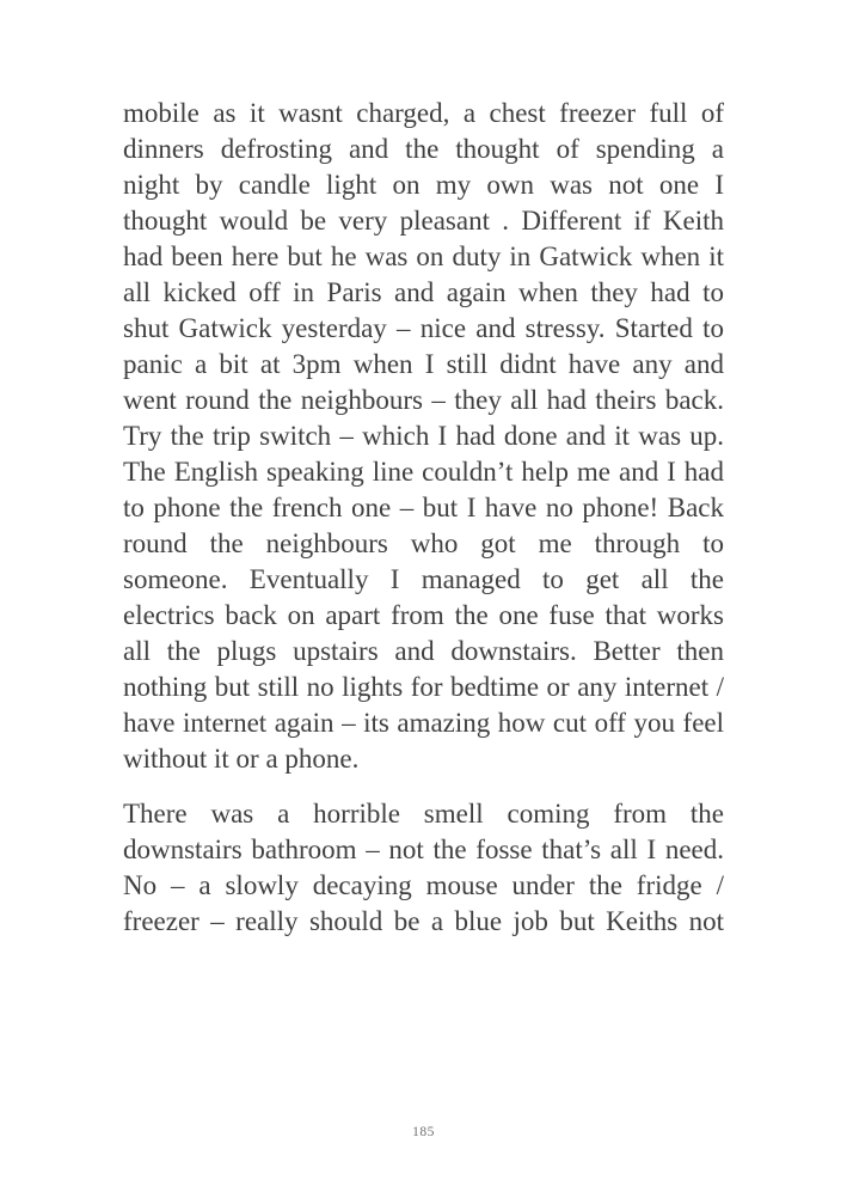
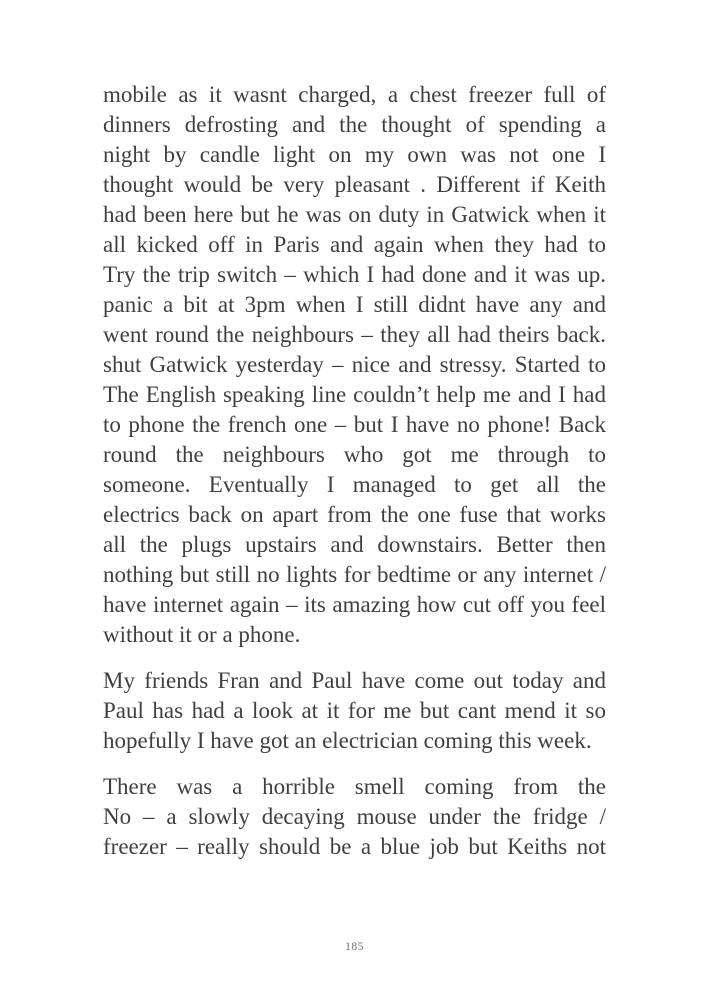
  mobile as it wasnt charged, a chest freezer full of
  dinners defrosting and the thought of spending a
  night by candle light on my own was not one I
  thought would be very pleasant . Different if Keith
  had been here but he was on duty in Gatwick when it
  all kicked off in Paris and again when they had to
- shut Gatwick yesterday – nice and stressy. Started to
+ Try the trip switch – which I had done and it was up.
  panic a bit at 3pm when I still didnt have any and
  went round the neighbours – they all had theirs back.
- Try the trip switch – which I had done and it was up.
+ shut Gatwick yesterday – nice and stressy. Started to
  The English speaking line couldn’t help me and I had
  to phone the french one – but I have no phone! Back
  round the neighbours who got me through to
  someone. Eventually I managed to get all the
  electrics back on apart from the one fuse that works
  all the plugs upstairs and downstairs. Better then
  nothing but still no lights for bedtime or any internet /
  have internet again – its amazing how cut off you feel
  without it or a phone.
+ My friends Fran and Paul have come out today and
+ Paul has had a look at it for me but cant mend it so
+ hopefully I have got an electrician coming this week.
  There was a horrible smell coming from the
- downstairs bathroom – not the fosse that’s all I need.
  No – a slowly decaying mouse under the fridge /
  freezer – really should be a blue job but Keiths not
  185
